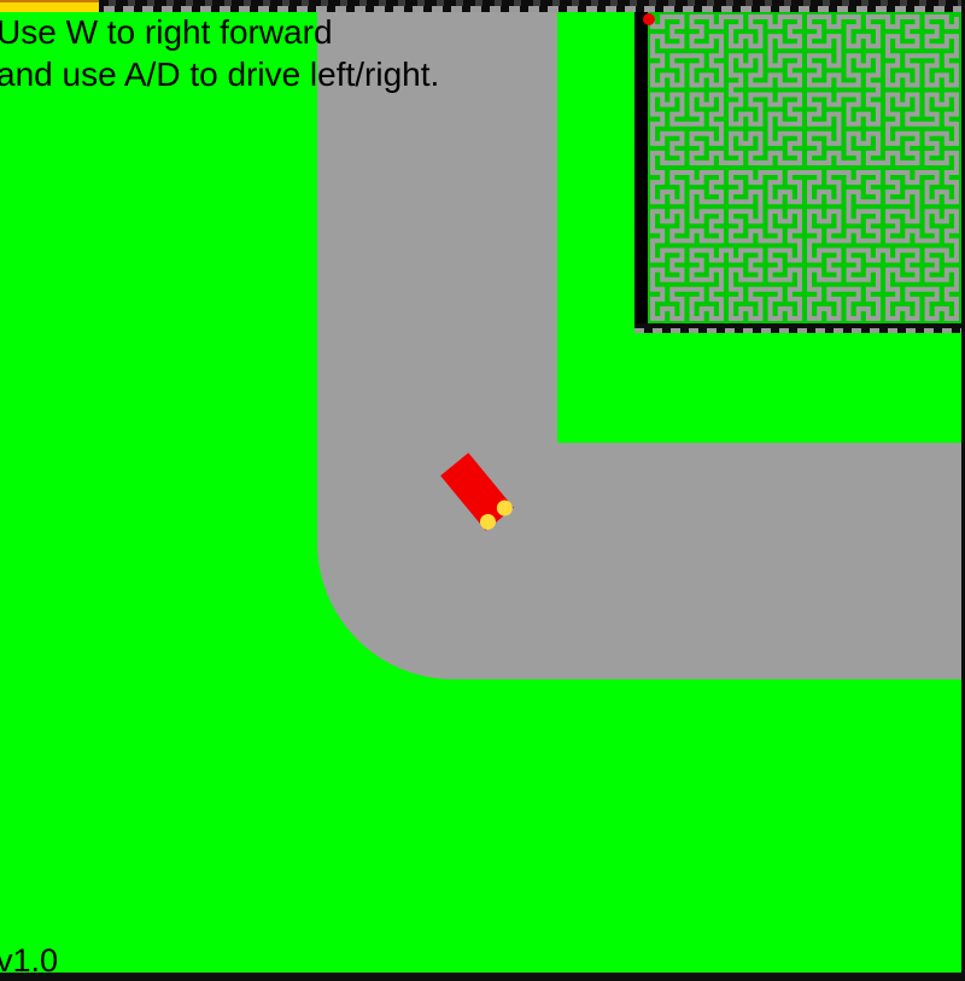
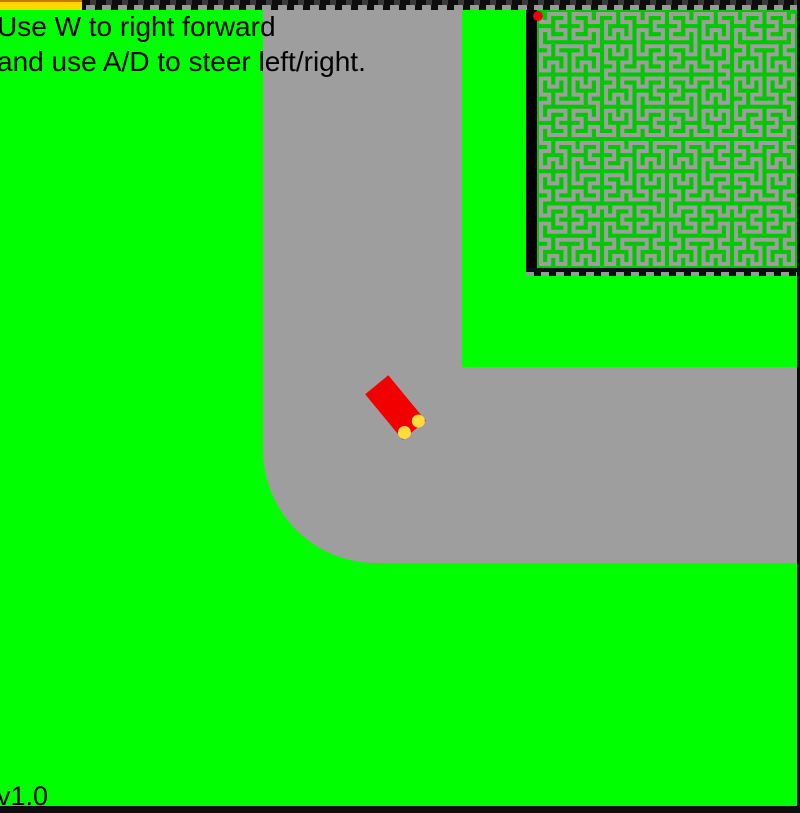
  Use W to right forward
- and use A/D to drive left/right.
+ and use A/D to steer left/right.
  v1.0
